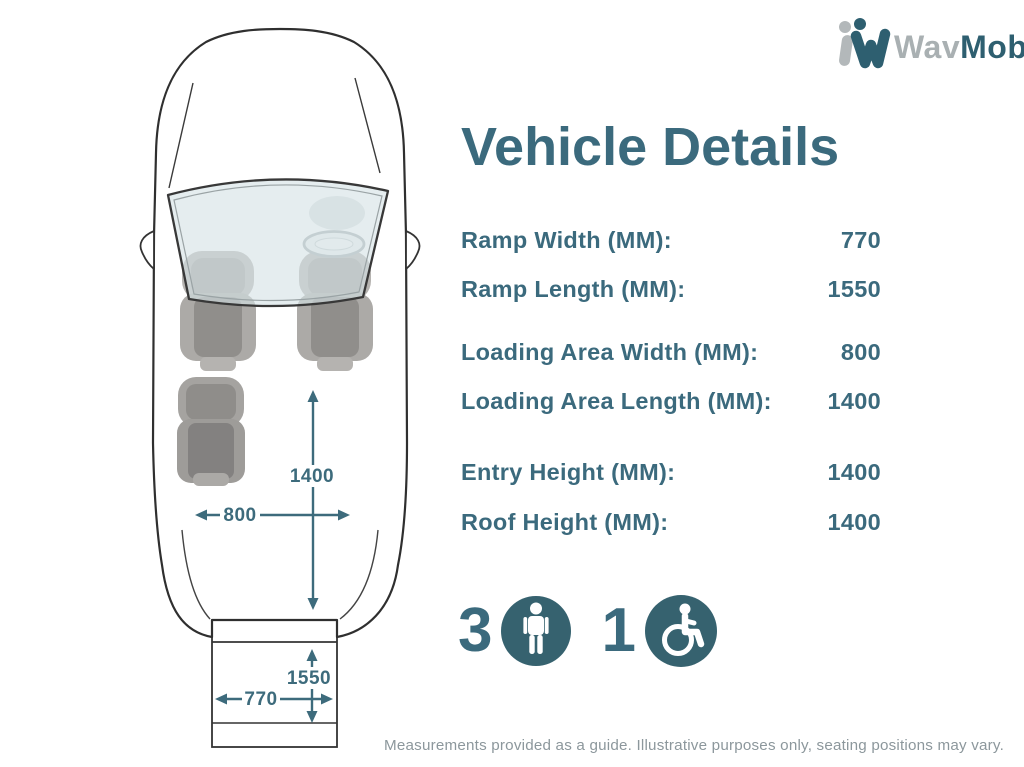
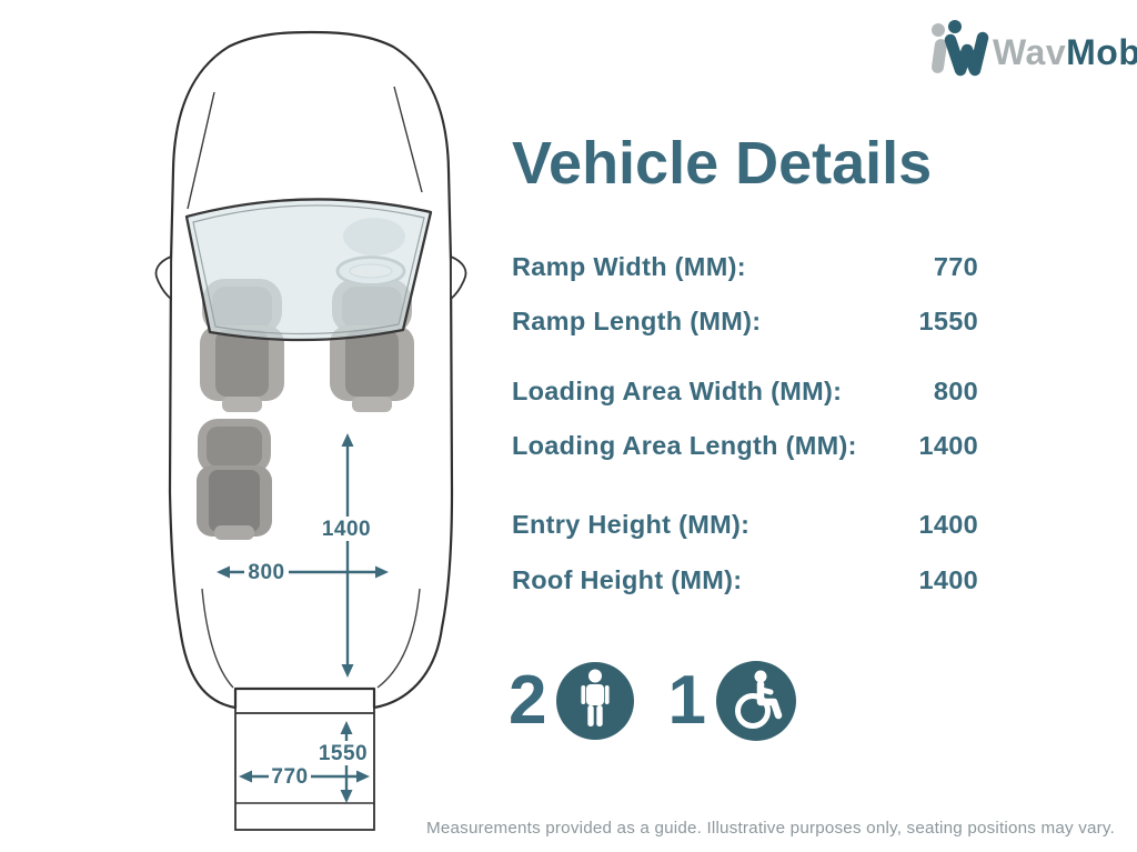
  1400
  800
  1550
  770
  WavMob
  Vehicle Details
  Ramp Width (MM):
  770
  Ramp Length (MM):
  1550
  Loading Area Width (MM):
  800
  Loading Area Length (MM):
  1400
  Entry Height (MM):
  1400
  Roof Height (MM):
  1400
- 3
+ 2
  1
  Measurements provided as a guide. Illustrative purposes only, seating positions may vary.
